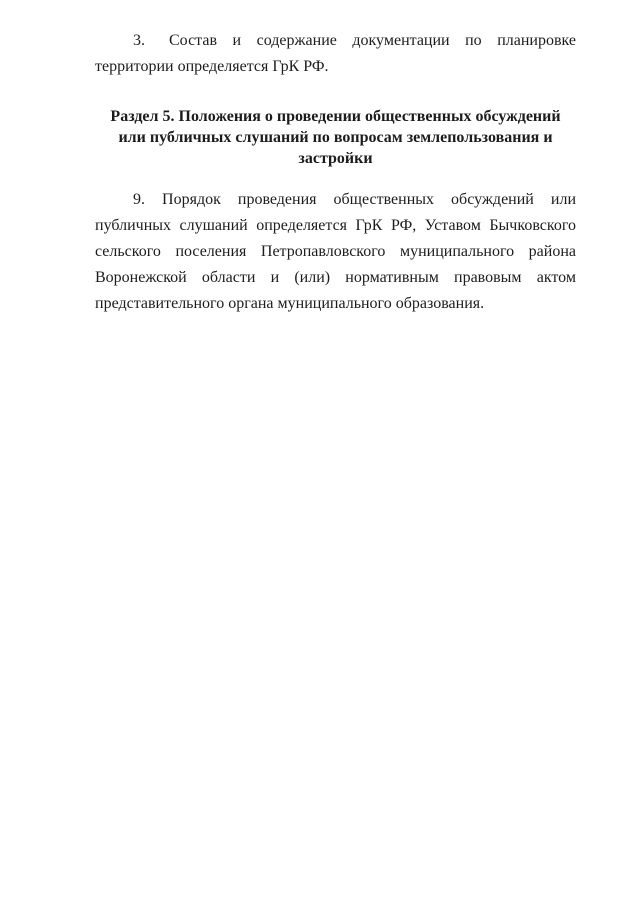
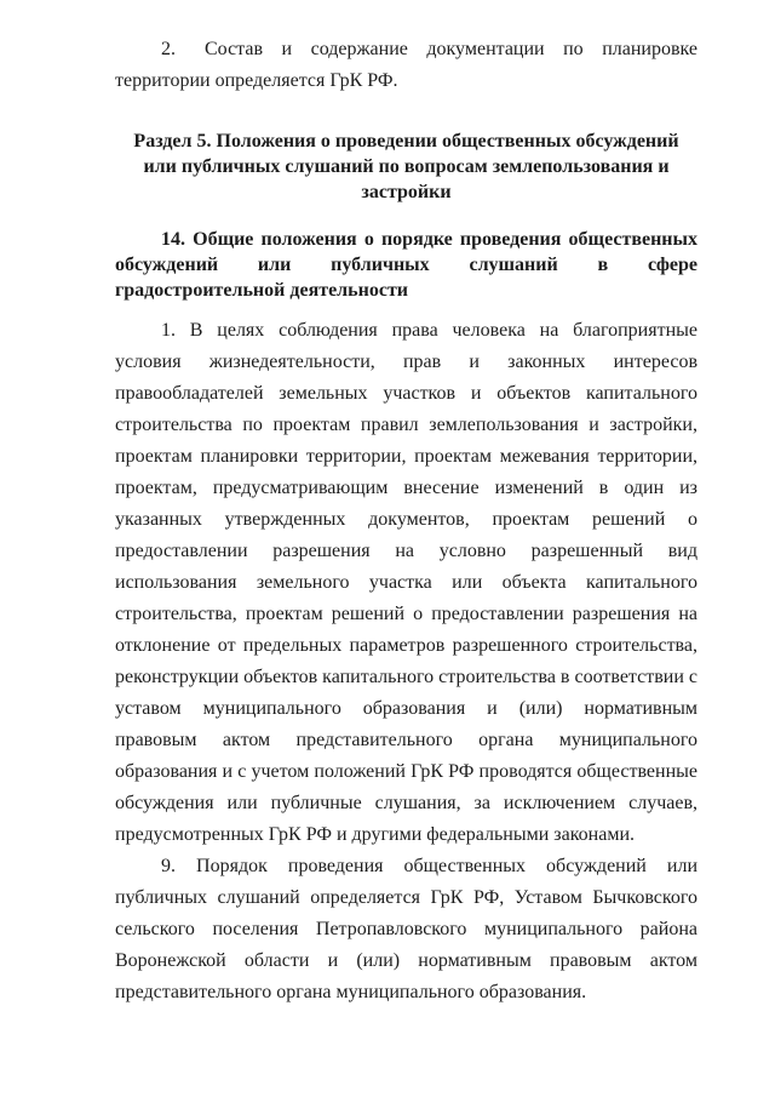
- 3. Состав и содержание документации по планировке территории определяется ГрК РФ.
+ 2. Состав и содержание документации по планировке территории определяется ГрК РФ.
  Раздел 5. Положения о проведении общественных обсуждений или публичных слушаний по вопросам землепользования и застройки
+ 14. Общие положения о порядке проведения общественных обсуждений или публичных слушаний в сфере градостроительной деятельности
+ 1. В целях соблюдения права человека на благоприятные условия жизнедеятельности, прав и законных интересов правообладателей земельных участков и объектов капитального строительства по проектам правил землепользования и застройки, проектам планировки территории, проектам межевания территории, проектам, предусматривающим внесение изменений в один из указанных утвержденных документов, проектам решений о предоставлении разрешения на условно разрешенный вид использования земельного участка или объекта капитального строительства, проектам решений о предоставлении разрешения на отклонение от предельных параметров разрешенного строительства, реконструкции объектов капитального строительства в соответствии с уставом муниципального образования и (или) нормативным правовым актом представительного органа муниципального образования и с учетом положений ГрК РФ проводятся общественные обсуждения или публичные слушания, за исключением случаев, предусмотренных ГрК РФ и другими федеральными законами.
  9. Порядок проведения общественных обсуждений или публичных слушаний определяется ГрК РФ, Уставом Бычковского сельского поселения Петропавловского муниципального района Воронежской области и (или) нормативным правовым актом представительного органа муниципального образования.
